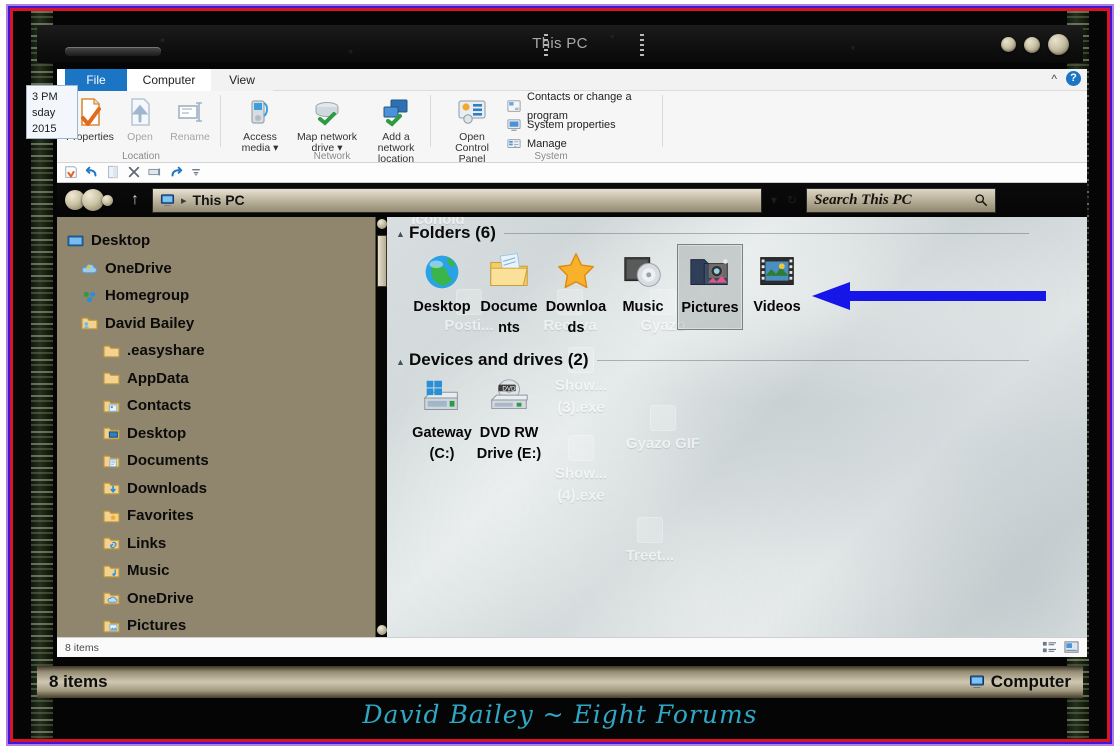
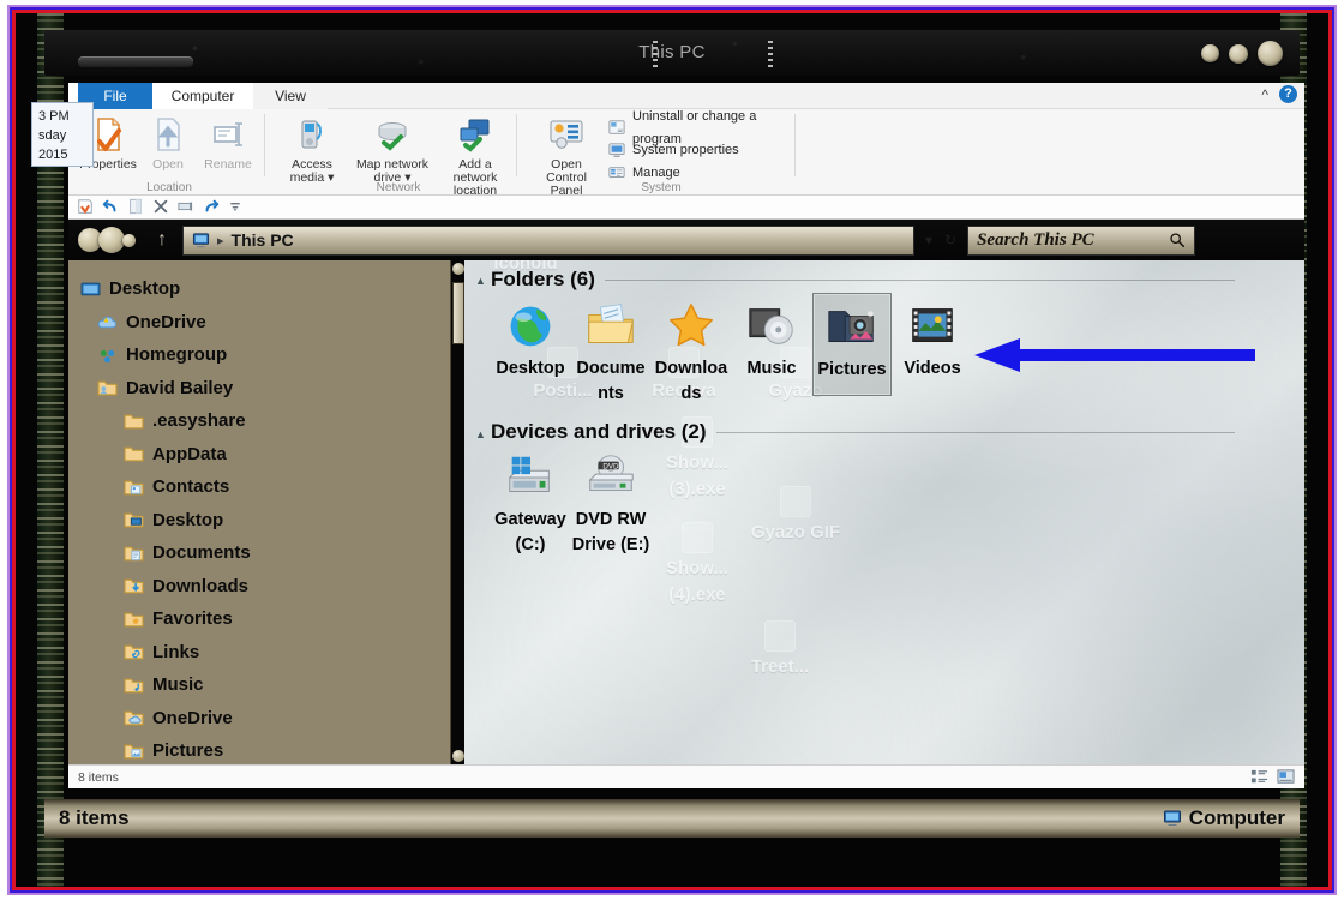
  This PC
  File
  Computer
  View
  ^
  ?
  operties
  Open
  Rename
  Location
  Access media ▾
  Map network drive ▾
  Add a network location
  Network
  Open Control Panel
- Contacts or change a program
+ Uninstall or change a program
  System properties
  Manage
  System
  ↑
  ▸
  This PC
  Search This PC
  Desktop
  OneDrive
  Homegroup
  David Bailey
  .easyshare
  AppData
  Contacts
  Desktop
  Documents
  Downloads
  Favorites
  Links
  Music
  OneDrive
  Pictures
  IconoId
  Posti...
  Recuva
  Gyazo
  Show... (3).exe
  Gyazo GIF
  Show... (4).exe
  Treet...
  Folders (6)
  ▲
  Desktop
  Documents
  Downloads
  Music
  Pictures
  Videos
  Devices and drives (2)
  ▲
  Gateway (C:)
  DVD RW Drive (E:)
  8 items
  8 items
  Computer
- David Bailey ~ Eight Forums
  3 PM
  sday
  2015
